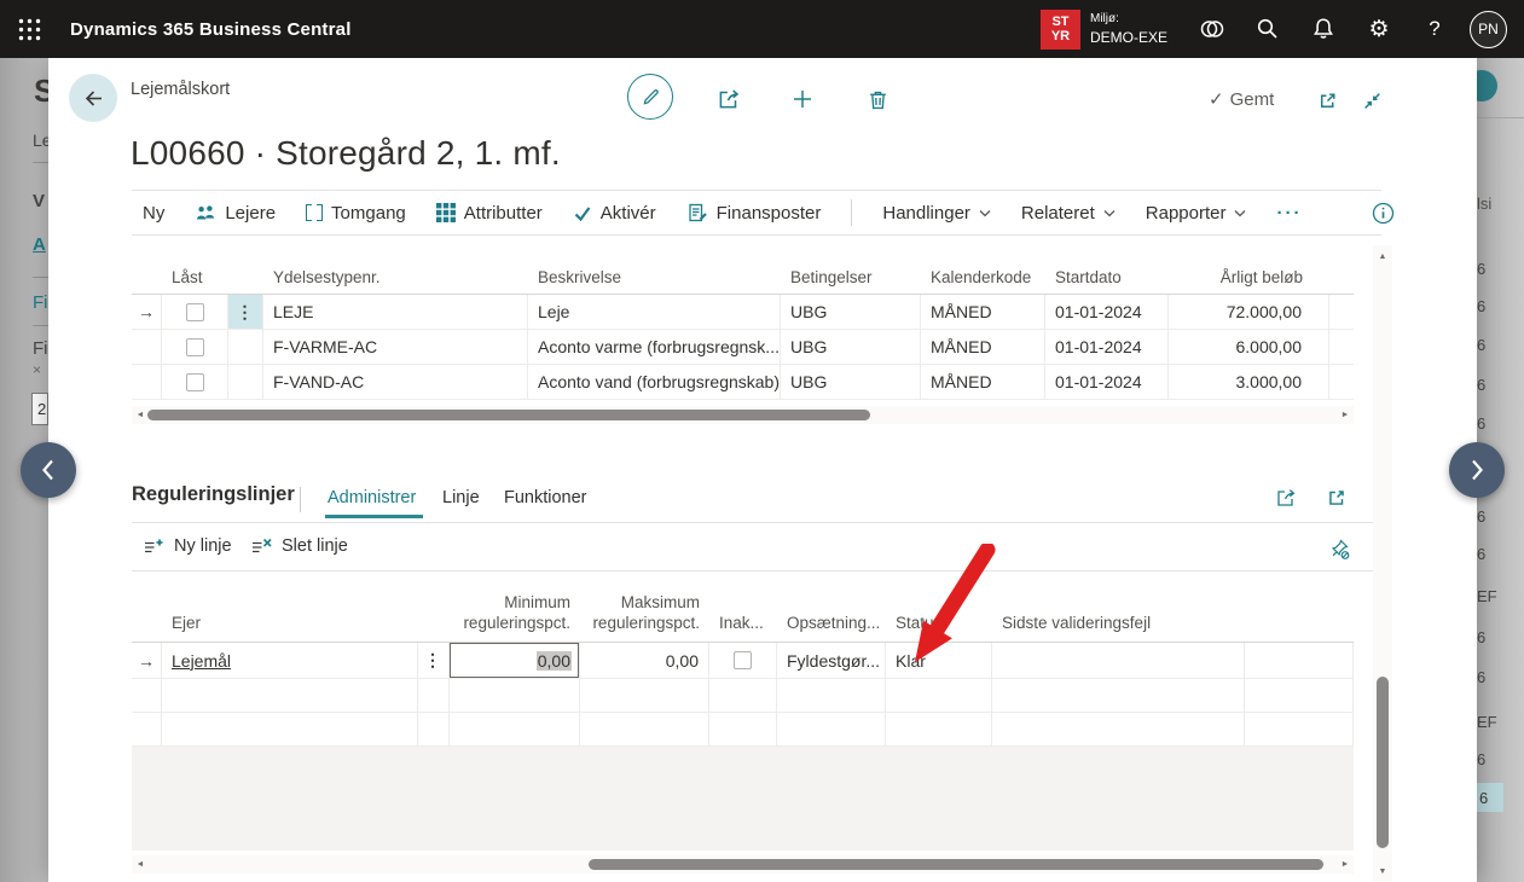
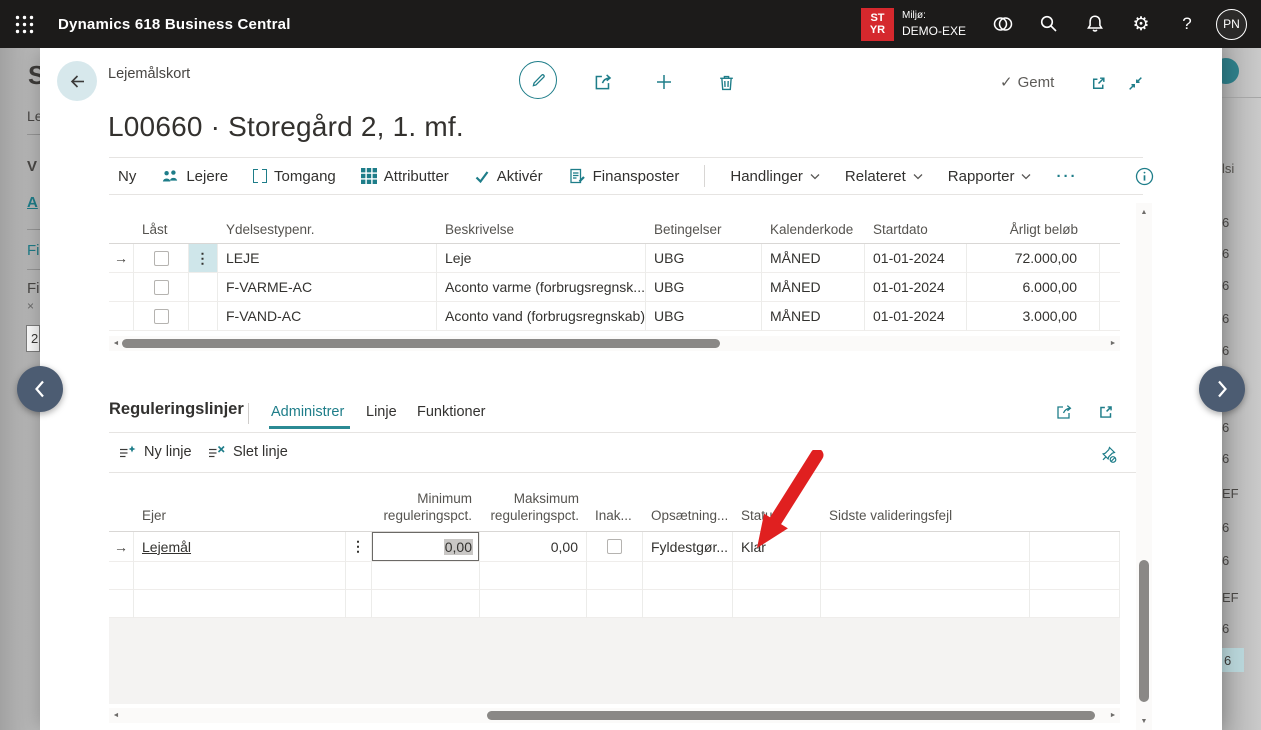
- Dynamics 365 Business Central
+ Dynamics 618 Business Central
  ST
  YR
  Miljø:
  DEMO-EXE
  ⚙
  ?
  PN
  S
  Le
  V
  A
  Fi
  Fi
  ×
  2
  lsi
  6
  6
  6
  6
  6
  6
  6
  EF
  6
  6
  EF
  6
  6
  Lejemålskort
  L00660 · Storegård 2, 1. mf.
  ✓
  Gemt
  Ny
  Lejere
  Tomgang
  Attributter
  Aktivér
  Finansposter
  Handlinger
  Relateret
  Rapporter
  ···
  Låst
  Ydelsestypenr.
  Beskrivelse
  Betingelser
  Kalenderkode
  Startdato
  Årligt beløb
  →
  ⋮
  LEJE
  Leje
  UBG
  MÅNED
  01-01-2024
  72.000,00
  F-VARME-AC
  Aconto varme (forbrugsregnsk...
  UBG
  MÅNED
  01-01-2024
  6.000,00
  F-VAND-AC
  Aconto vand (forbrugsregnskab)
  UBG
  MÅNED
  01-01-2024
  3.000,00
  Reguleringslinjer
  Administrer
  Linje
  Funktioner
  Ny linje
  Slet linje
  Ejer
  Minimum reguleringspct.
  Maksimum reguleringspct.
  Inak...
  Opsætning...
  Sidste valideringsfejl
  →
  Lejemål
  ⋮
  0,00
  0,00
  Fyldestgør...
  Klr
